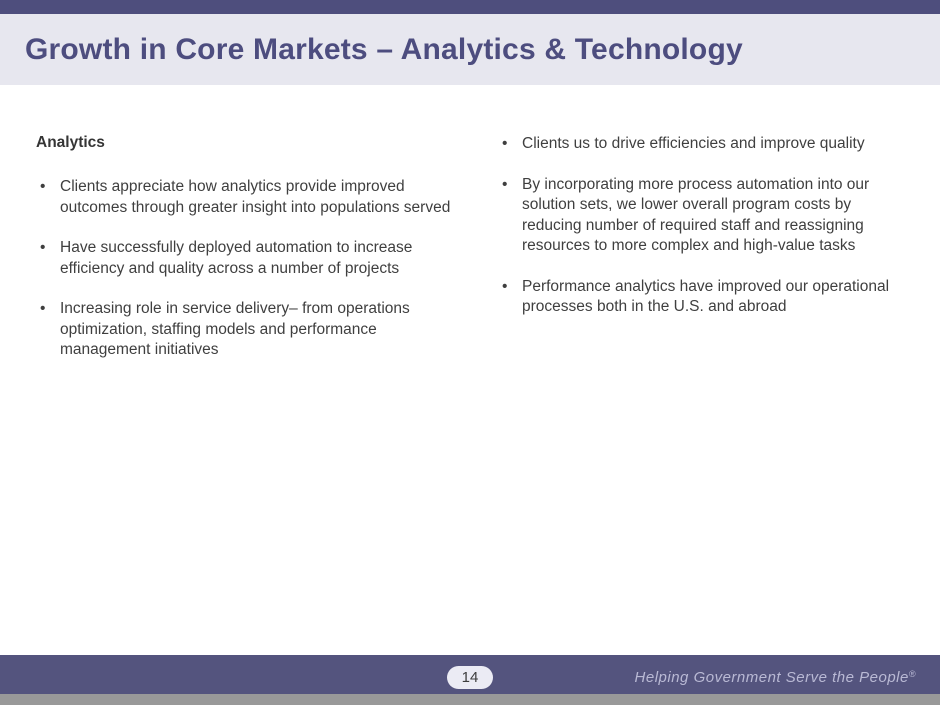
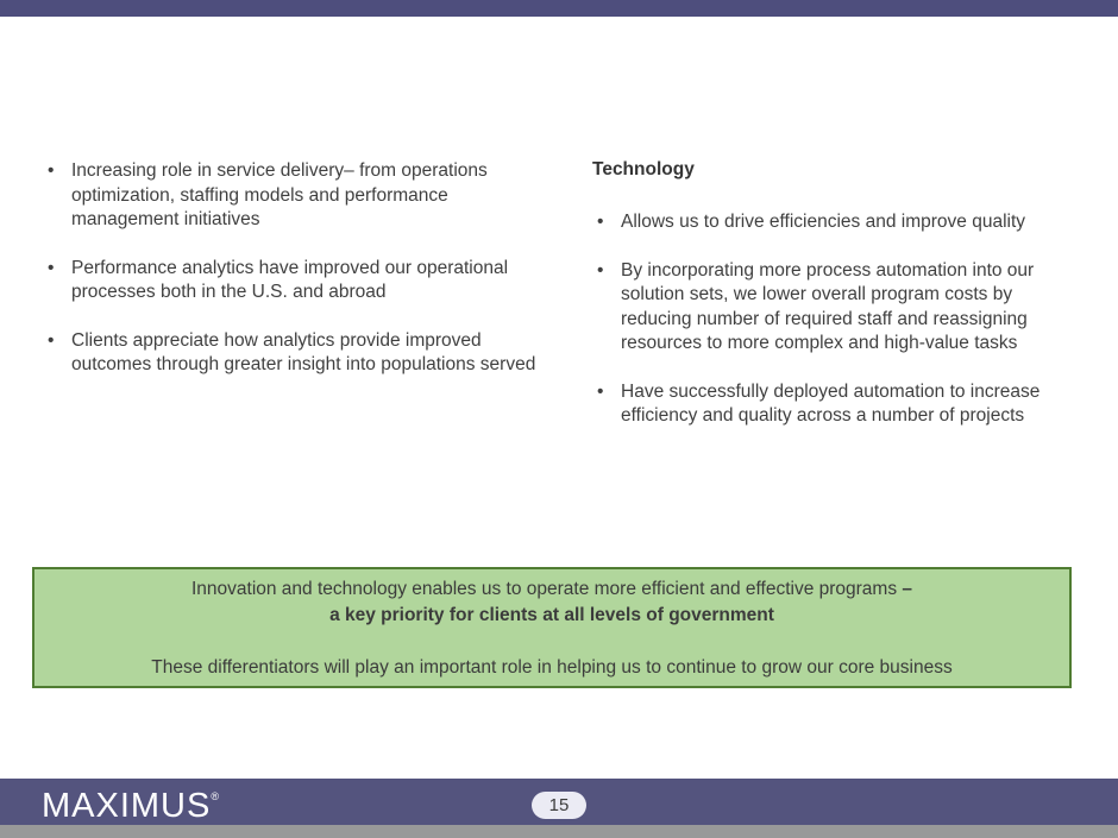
- Growth in Core Markets – Analytics & Technology
- Analytics
  •
- Clients appreciate how analytics provide improved outcomes through greater insight into populations served
+ Increasing role in service delivery– from operations optimization, staffing models and performance management initiatives
  •
- Have successfully deployed automation to increase efficiency and quality across a number of projects
+ Performance analytics have improved our operational processes both in the U.S. and abroad
  •
- Increasing role in service delivery– from operations optimization, staffing models and performance management initiatives
+ Clients appreciate how analytics provide improved outcomes through greater insight into populations served
+ Technology
  •
- Clients us to drive efficiencies and improve quality
+ Allows us to drive efficiencies and improve quality
  •
  By incorporating more process automation into our solution sets, we lower overall program costs by reducing number of required staff and reassigning resources to more complex and high-value tasks
  •
- Performance analytics have improved our operational processes both in the U.S. and abroad
+ Have successfully deployed automation to increase efficiency and quality across a number of projects
+ Innovation and technology enables us to operate more efficient and effective programs –
+ a key priority for clients at all levels of government
+ These differentiators will play an important role in helping us to continue to grow our core business
+ MAXIMUS®
- 14
+ 15
- Helping Government Serve the People®
